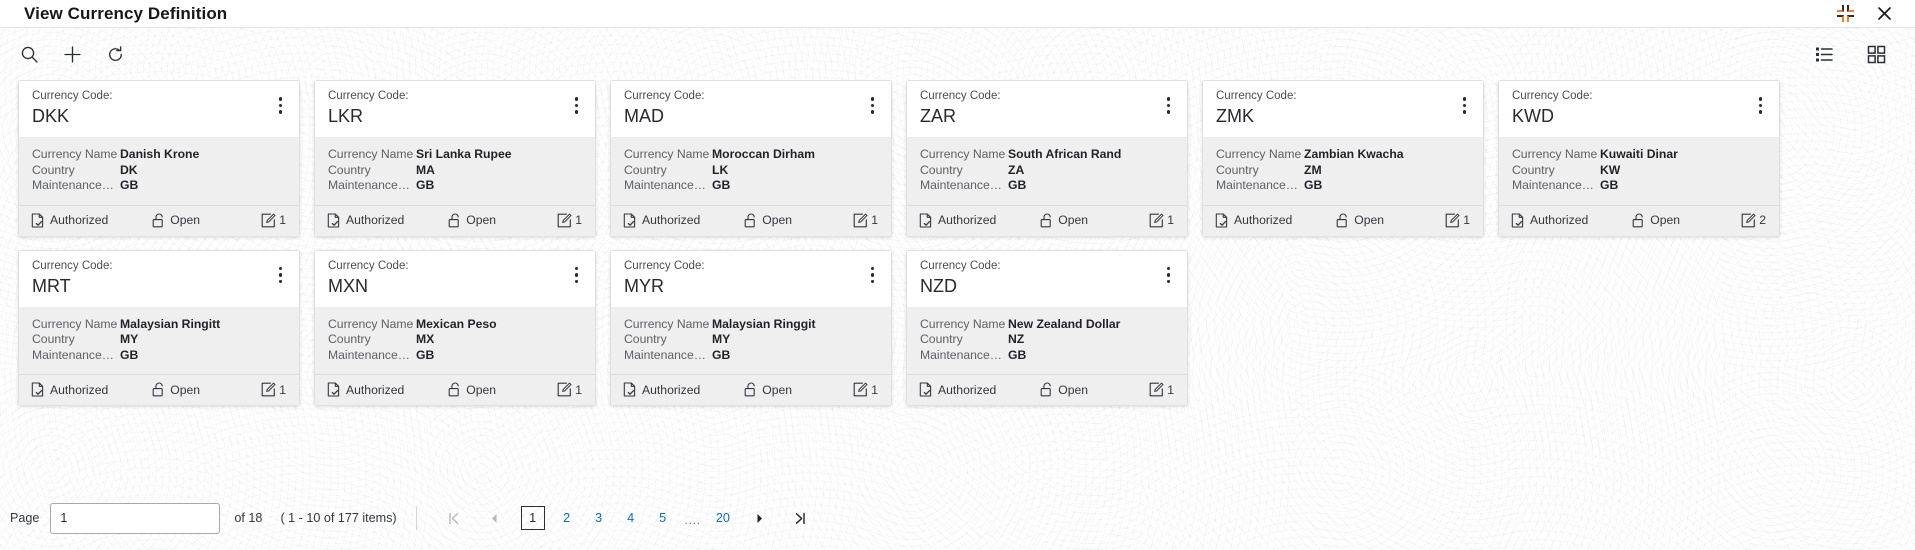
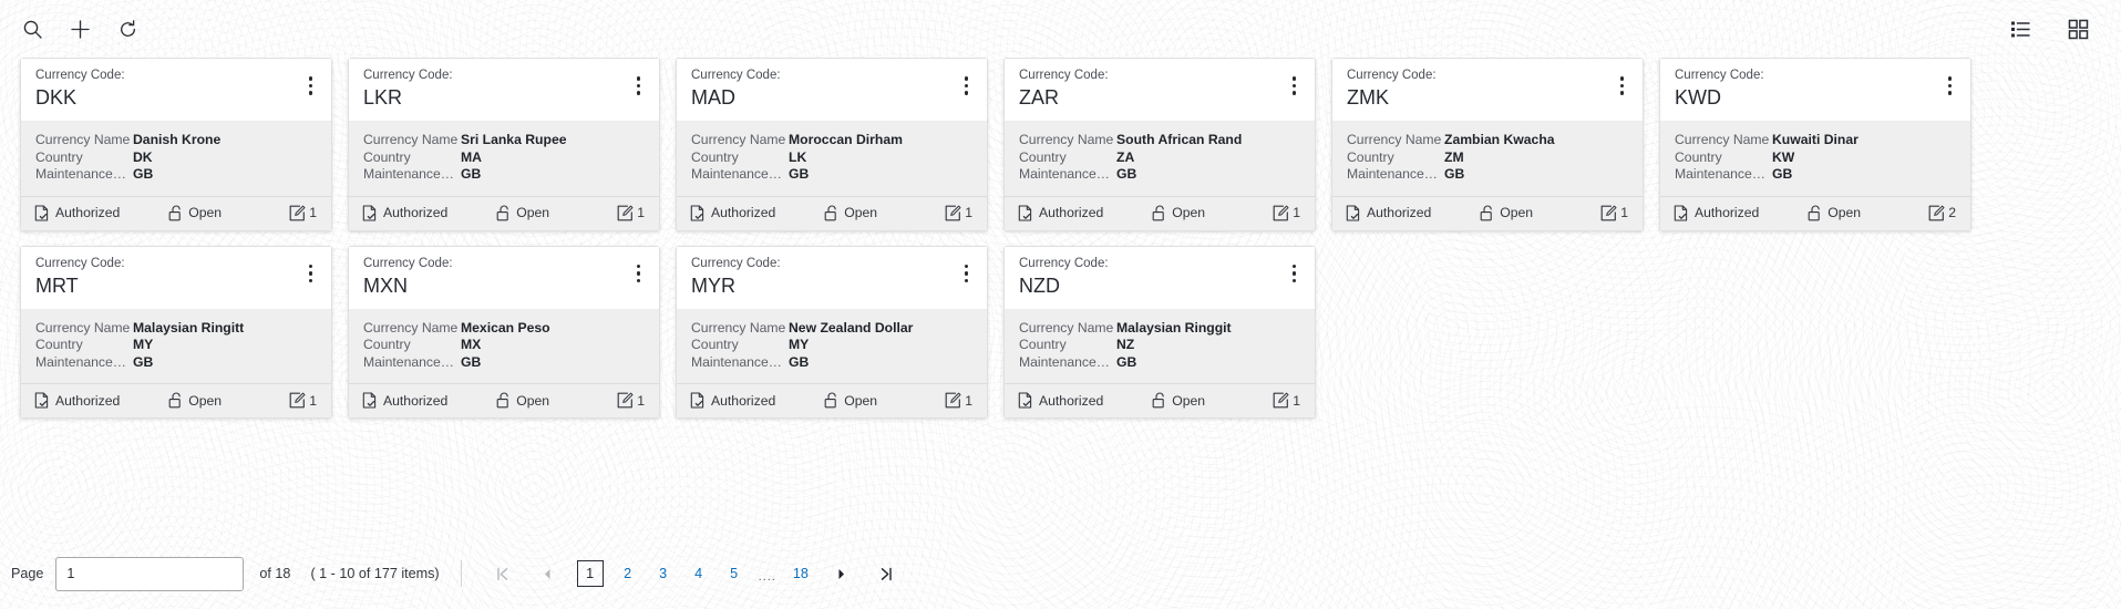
- View Currency Definition
  Currency Code:
  DKK
  Currency Name
  Danish Krone
  Country
  DK
  Maintenance…
  GB
  Authorized
  Open
  1
  Currency Code:
  LKR
  Currency Name
  Sri Lanka Rupee
  Country
  MA
  Maintenance…
  GB
  Authorized
  Open
  1
  Currency Code:
  MAD
  Currency Name
  Moroccan Dirham
  Country
  LK
  Maintenance…
  GB
  Authorized
  Open
  1
  Currency Code:
  ZAR
  Currency Name
  South African Rand
  Country
  ZA
  Maintenance…
  GB
  Authorized
  Open
  1
  Currency Code:
  ZMK
  Currency Name
  Zambian Kwacha
  Country
  ZM
  Maintenance…
  GB
  Authorized
  Open
  1
  Currency Code:
  KWD
  Currency Name
  Kuwaiti Dinar
  Country
  KW
  Maintenance…
  GB
  Authorized
  Open
  2
  Currency Code:
  MRT
  Currency Name
  Malaysian Ringitt
  Country
  MY
  Maintenance…
  GB
  Authorized
  Open
  1
  Currency Code:
  MXN
  Currency Name
  Mexican Peso
  Country
  MX
  Maintenance…
  GB
  Authorized
  Open
  1
  Currency Code:
  MYR
  Currency Name
- Malaysian Ringgit
+ New Zealand Dollar
  Country
  MY
  Maintenance…
  GB
  Authorized
  Open
  1
  Currency Code:
  NZD
  Currency Name
- New Zealand Dollar
+ Malaysian Ringgit
  Country
  NZ
  Maintenance…
  GB
  Authorized
  Open
  1
  Page
  1
  of 18
  ( 1 - 10 of 177 items)
  1
  2
  3
  4
  5
  ....
- 20
+ 18
